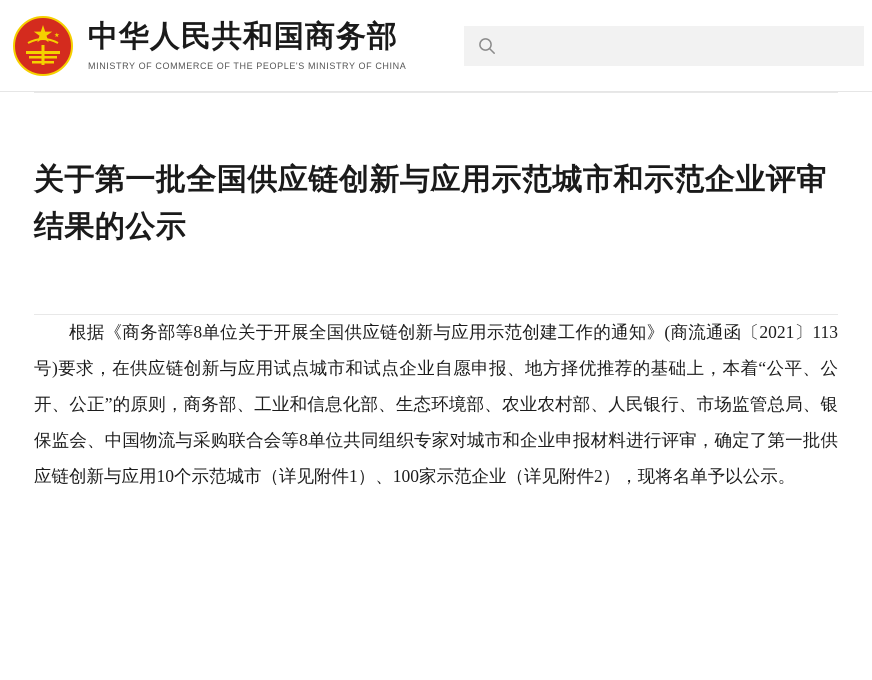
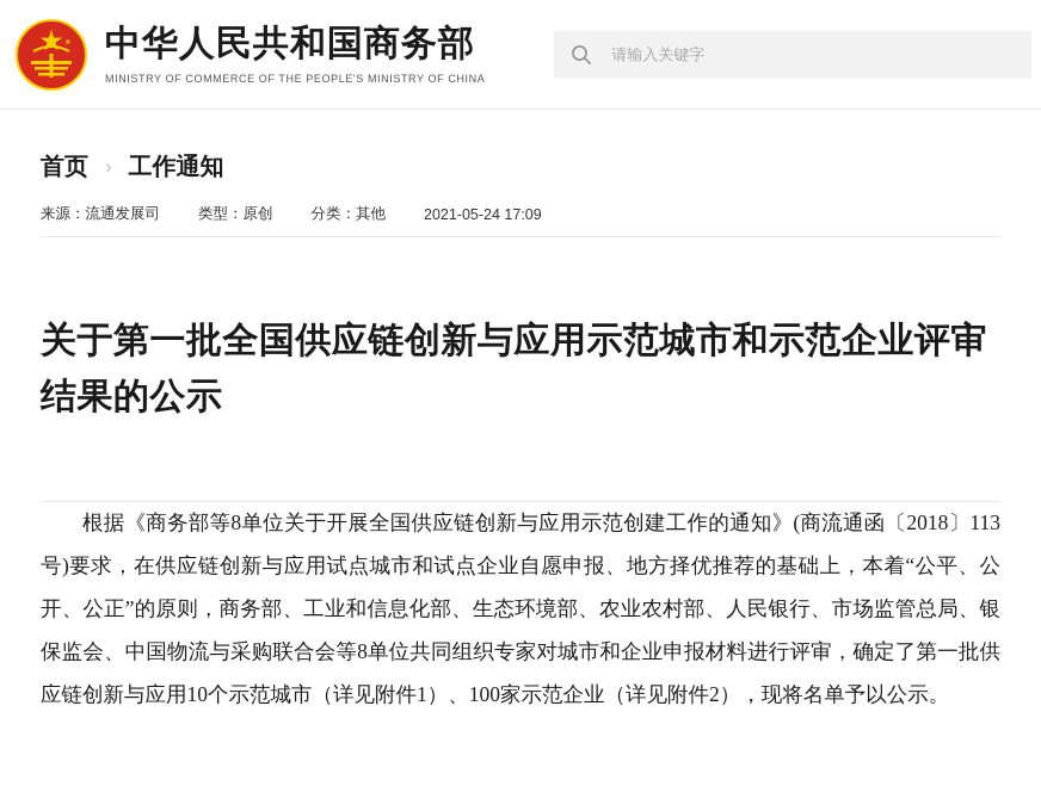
  中华人民共和国商务部
  MINISTRY OF COMMERCE OF THE PEOPLE'S MINISTRY OF CHINA
+ 请输入关键字
+ 首页
+ ›
+ 工作通知
+ 来源：流通发展司
+ 类型：原创
+ 分类：其他
+ 2021-05-24 17:09
  关于第一批全国供应链创新与应用示范城市和示范企业评审结果的公示
- 根据《商务部等8单位关于开展全国供应链创新与应用示范创建工作的通知》(商流通函〔2021〕113号)要求，在供应链创新与应用试点城市和试点企业自愿申报、地方择优推荐的基础上，本着“公平、公开、公正”的原则，商务部、工业和信息化部、生态环境部、农业农村部、人民银行、市场监管总局、银保监会、中国物流与采购联合会等8单位共同组织专家对城市和企业申报材料进行评审，确定了第一批供应链创新与应用10个示范城市（详见附件1）、100家示范企业（详见附件2），现将名单予以公示。
+ 根据《商务部等8单位关于开展全国供应链创新与应用示范创建工作的通知》(商流通函〔2018〕113号)要求，在供应链创新与应用试点城市和试点企业自愿申报、地方择优推荐的基础上，本着“公平、公开、公正”的原则，商务部、工业和信息化部、生态环境部、农业农村部、人民银行、市场监管总局、银保监会、中国物流与采购联合会等8单位共同组织专家对城市和企业申报材料进行评审，确定了第一批供应链创新与应用10个示范城市（详见附件1）、100家示范企业（详见附件2），现将名单予以公示。
